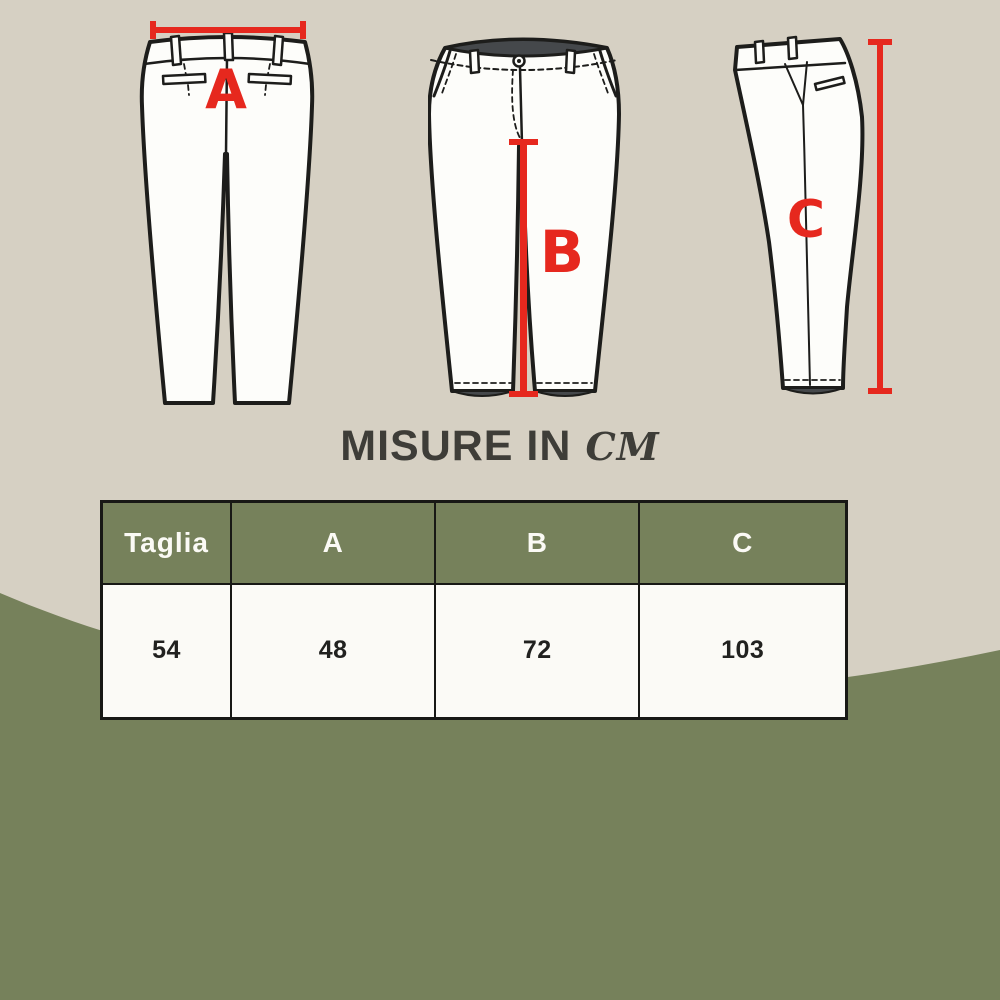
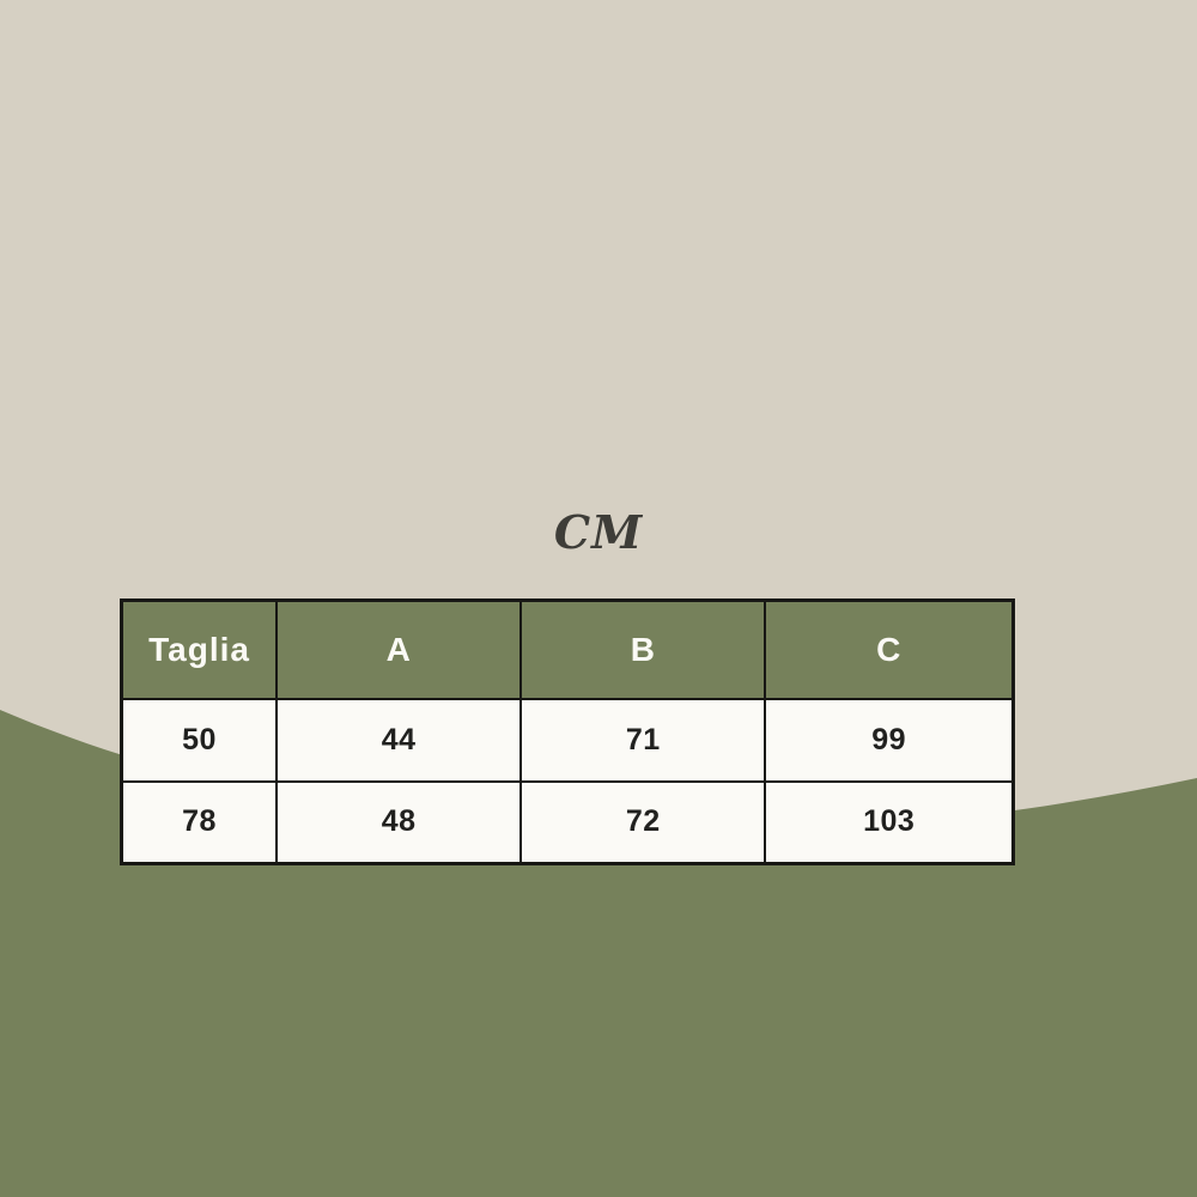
- A
- B
- C
- MISURE IN
  CM
  Taglia	A	B	C
+ 50	44	71	99
- 54	48	72	103
+ 78	48	72	103
